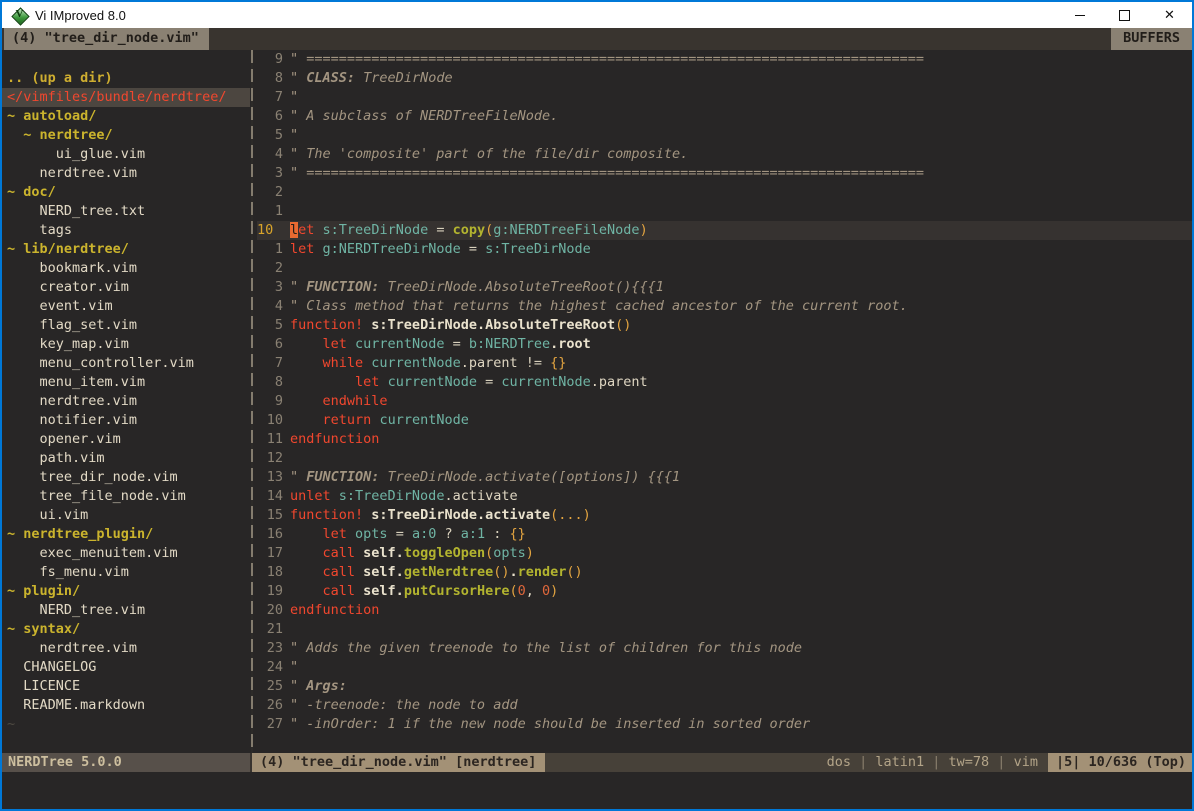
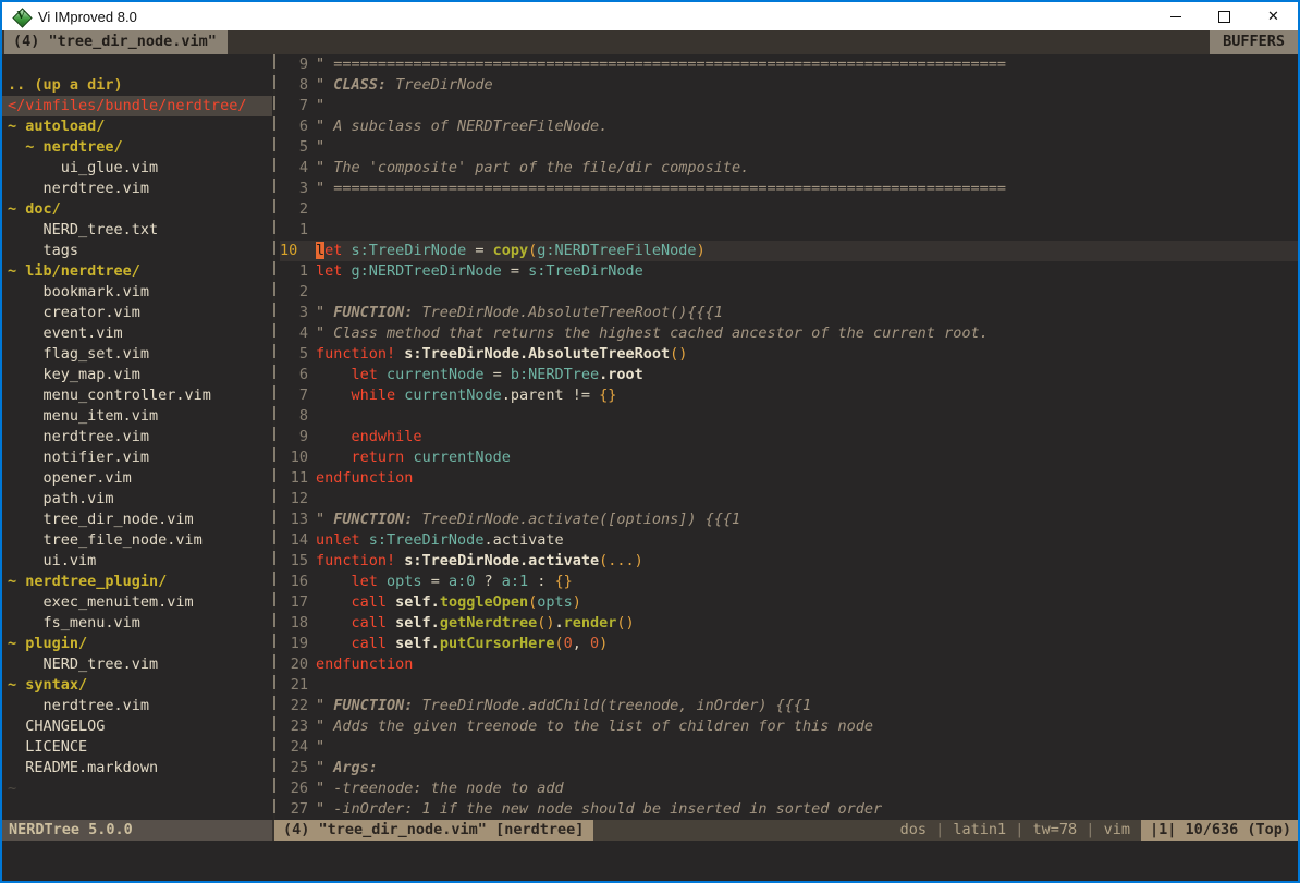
  V
  Vi IMproved 8.0
  ✕
  (4) "tree_dir_node.vim"
  BUFFERS
  .. (up a dir)
  </vimfiles/bundle/nerdtree/
  ~ autoload/
  ~ nerdtree/
  ui_glue.vim
  nerdtree.vim
  ~ doc/
  NERD_tree.txt
  tags
  ~ lib/nerdtree/
  bookmark.vim
  creator.vim
  event.vim
  flag_set.vim
  key_map.vim
  menu_controller.vim
  menu_item.vim
  nerdtree.vim
  notifier.vim
  opener.vim
  path.vim
  tree_dir_node.vim
  tree_file_node.vim
  ui.vim
  ~ nerdtree_plugin/
  exec_menuitem.vim
  fs_menu.vim
  ~ plugin/
  NERD_tree.vim
  ~ syntax/
  nerdtree.vim
  CHANGELOG
  LICENCE
  README.markdown
  ~
  9
  " ============================================================================
  8
  " CLASS: TreeDirNode
  7
  "
  6
  " A subclass of NERDTreeFileNode.
  5
  "
  4
  " The 'composite' part of the file/dir composite.
  3
  " ============================================================================
  2
  1
  10
  let s:TreeDirNode = copy(g:NERDTreeFileNode)
  1
  let g:NERDTreeDirNode = s:TreeDirNode
  2
  3
  " FUNCTION: TreeDirNode.AbsoluteTreeRoot(){{{1
  4
  " Class method that returns the highest cached ancestor of the current root.
  5
  function! s:TreeDirNode.AbsoluteTreeRoot()
  6
  let currentNode = b:NERDTree.root
  7
  while currentNode.parent != {}
  8
- let currentNode = currentNode.parent
  9
  endwhile
  10
  return currentNode
  11
  endfunction
  12
  13
  " FUNCTION: TreeDirNode.activate([options]) {{{1
  14
  unlet s:TreeDirNode.activate
  15
  function! s:TreeDirNode.activate(...)
  16
  let opts = a:0 ? a:1 : {}
  17
  call self.toggleOpen(opts)
  18
  call self.getNerdtree().render()
  19
  call self.putCursorHere(0, 0)
  20
  endfunction
  21
+ 22
+ " FUNCTION: TreeDirNode.addChild(treenode, inOrder) {{{1
  23
  " Adds the given treenode to the list of children for this node
  24
  "
  25
  " Args:
  26
  " -treenode: the node to add
  27
  " -inOrder: 1 if the new node should be inserted in sorted order
  NERDTree 5.0.0
  (4) "tree_dir_node.vim" [nerdtree]
  dos | latin1 | tw=78 | vim
- |5| 10/636 (Top)
+ |1| 10/636 (Top)
